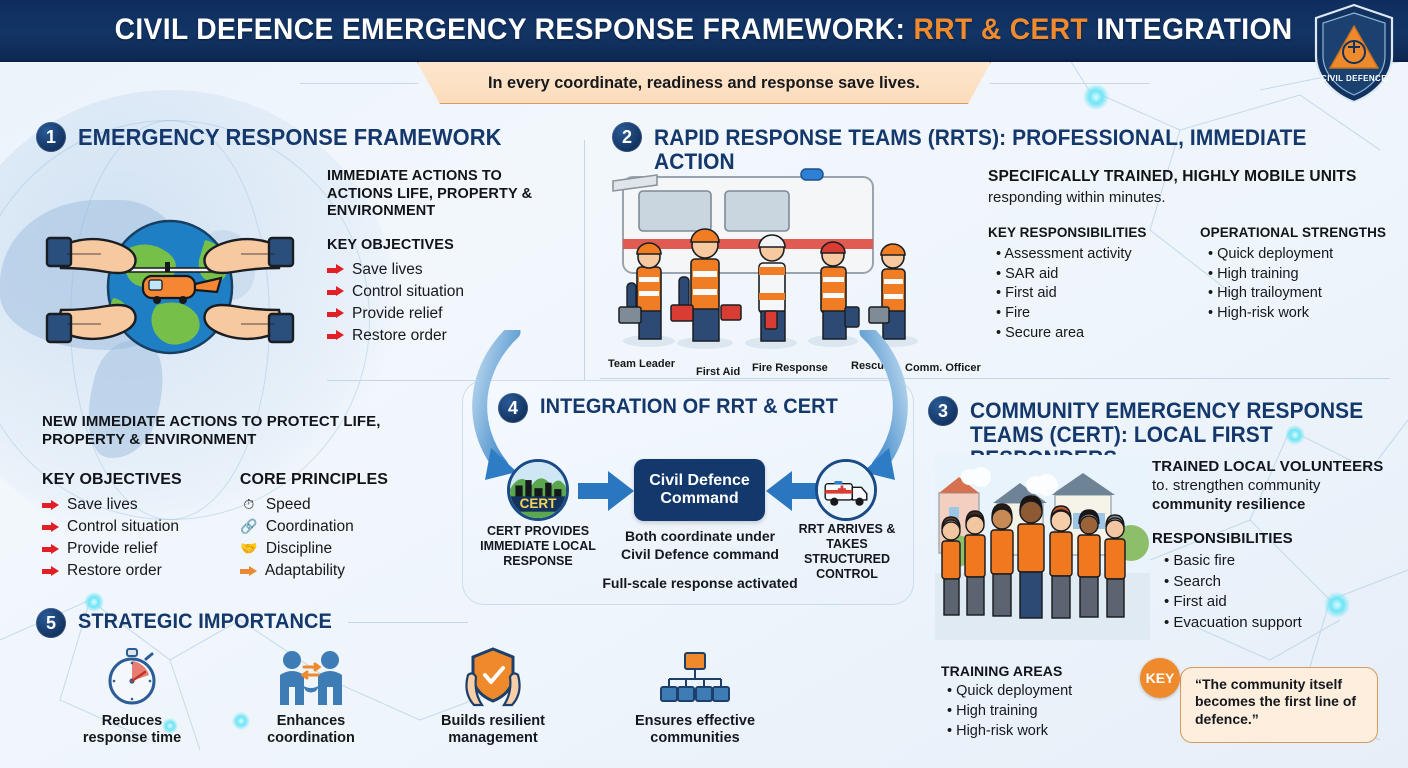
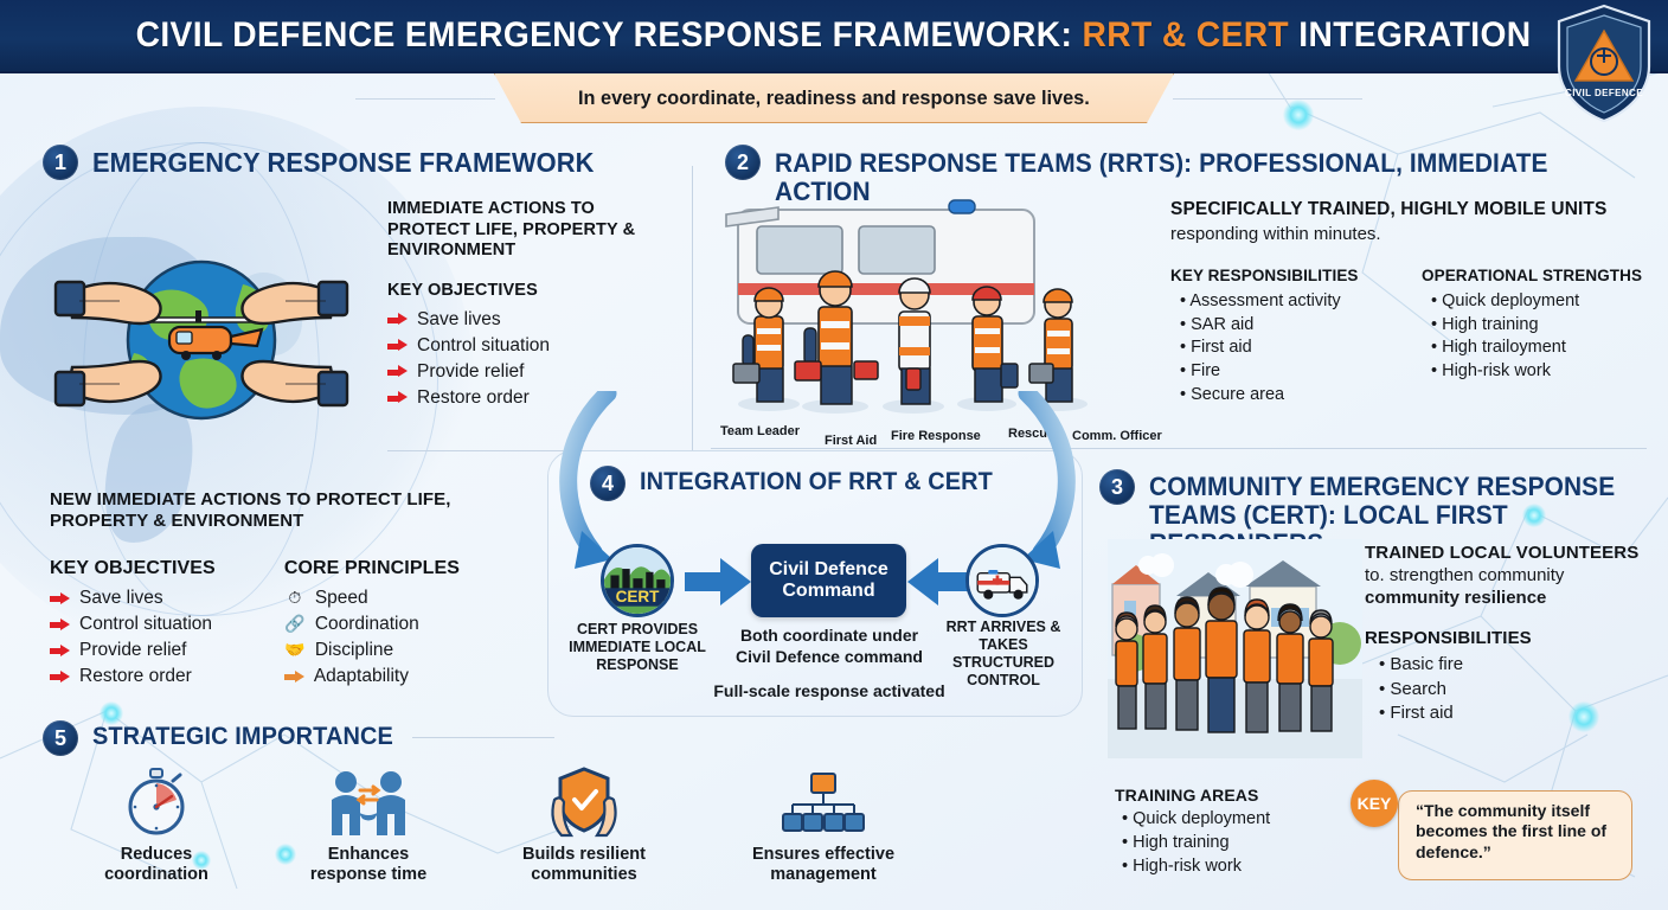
  CIVIL DEFENCE EMERGENCY RESPONSE FRAMEWORK: RRT & CERT INTEGRATION
  CIVIL DEFENCE
  In every coordinate, readiness and response save lives.
  1
  EMERGENCY RESPONSE FRAMEWORK
- IMMEDIATE ACTIONS TO ACTIONS LIFE, PROPERTY & ENVIRONMENT
+ IMMEDIATE ACTIONS TO PROTECT LIFE, PROPERTY & ENVIRONMENT
  KEY OBJECTIVES
  Save lives
  Control situation
  Provide relief
  Restore order
  NEW IMMEDIATE ACTIONS TO PROTECT LIFE, PROPERTY & ENVIRONMENT
  KEY OBJECTIVES
  Save lives
  Control situation
  Provide relief
  Restore order
  CORE PRINCIPLES
  ⏱
  Speed
  🔗
  Coordination
  🤝
  Discipline
  Adaptability
  2
  RAPID RESPONSE TEAMS (RRTS): PROFESSIONAL, IMMEDIATE ACTION
  Team Leader
  First Aid
  Fire Response
  Rescu
  Comm. Officer
  SPECIFICALLY TRAINED, HIGHLY MOBILE UNITS
  responding within minutes.
  KEY RESPONSIBILITIES
  Assessment activity
  SAR aid
  First aid
  Fire
  Secure area
  OPERATIONAL STRENGTHS
  Quick deployment
  High training
  High trailoyment
  High-risk work
  4
  INTEGRATION OF RRT & CERT
  CERT
  Civil Defence
  Command
  CERT PROVIDES IMMEDIATE LOCAL RESPONSE
  Both coordinate under
  Civil Defence command
  Full-scale response activated
  RRT ARRIVES & TAKES STRUCTURED CONTROL
  3
  COMMUNITY EMERGENCY RESPONSE TEAMS (CERT): LOCAL FIRST
  TRAINED LOCAL VOLUNTEERS
  to. strengthen community
  community resilience
  RESPONSIBILITIES
  Basic fire
  Search
  First aid
- Evacuation support
  TRAINING AREAS
  Quick deployment
  High training
  High-risk work
  KEY
  “The community itself becomes the first line of defence.”
  5
  STRATEGIC IMPORTANCE
  Reduces
- response time
+ coordination
  Enhances
- coordination
+ response time
  Builds resilient
- management
+ communities
  Ensures effective
- communities
+ management
